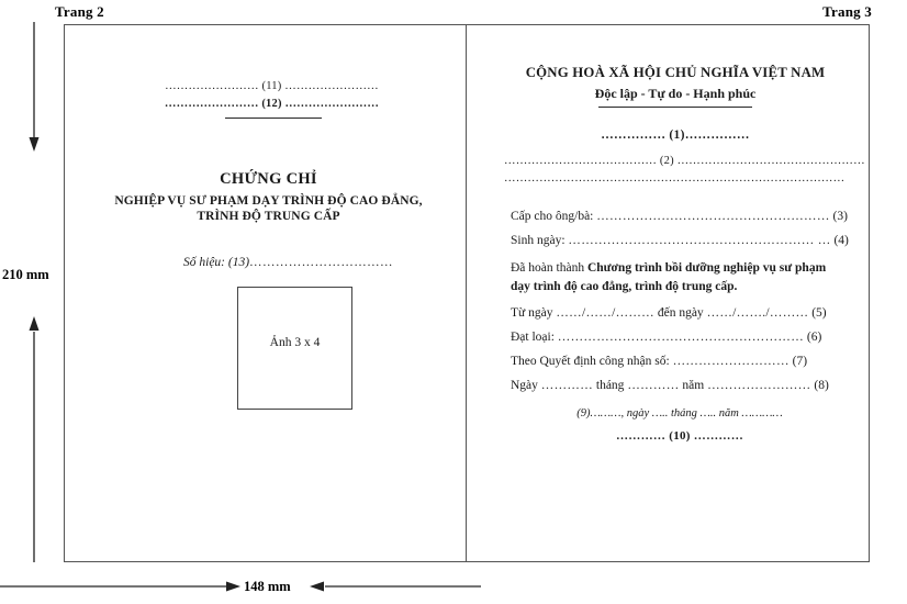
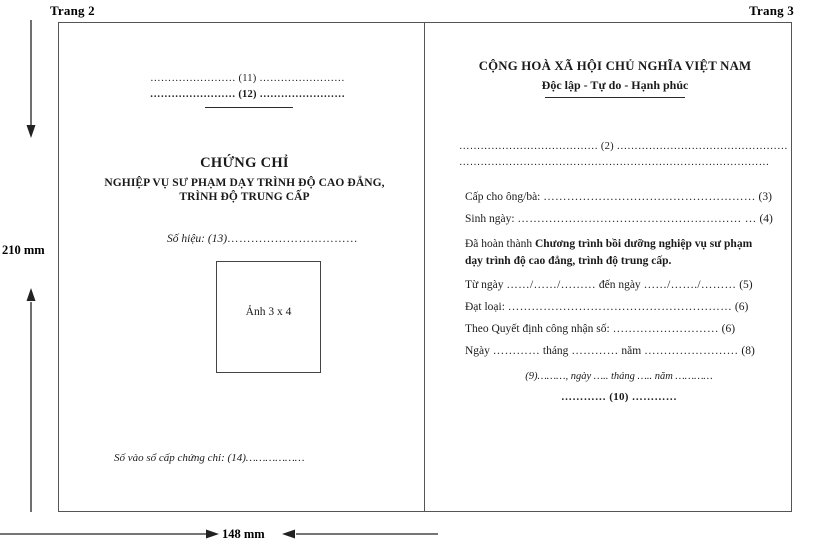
  Trang 2
  Trang 3
  …………………… (11) ……………………
  …………………… (12) ……………………
  CHỨNG CHỈ
  NGHIỆP VỤ SƯ PHẠM DẠY TRÌNH ĐỘ CAO ĐẲNG,
  TRÌNH ĐỘ TRUNG CẤP
  Số hiệu: (13)……………………………
  Ảnh 3 x 4
+ Số vào sổ cấp chứng chỉ: (14)………………
  CỘNG HOÀ XÃ HỘI CHỦ NGHĨA VIỆT NAM
  Độc lập - Tự do - Hạnh phúc
- …………… (1)……………
  ………………………………… (2) …………………………………………
  ……………………………………………………………………………
  Cấp cho ông/bà: ……………………………………………… (3)
  Sinh ngày: ………………………………………………… … (4)
  Đã hoàn thành Chương trình bồi dưỡng nghiệp vụ sư phạm dạy trình độ cao đẳng, trình độ trung cấp.
  Từ ngày ……/……/……… đến ngày ……/……./……… (5)
  Đạt loại: ………………………………………………… (6)
- Theo Quyết định công nhận số: ……………………… (7)
+ Theo Quyết định công nhận số: ……………………… (6)
  Ngày ………… tháng ………… năm …………………… (8)
  (9)………, ngày ….. tháng ….. năm …………
  ………… (10) …………
  210 mm
  148 mm
